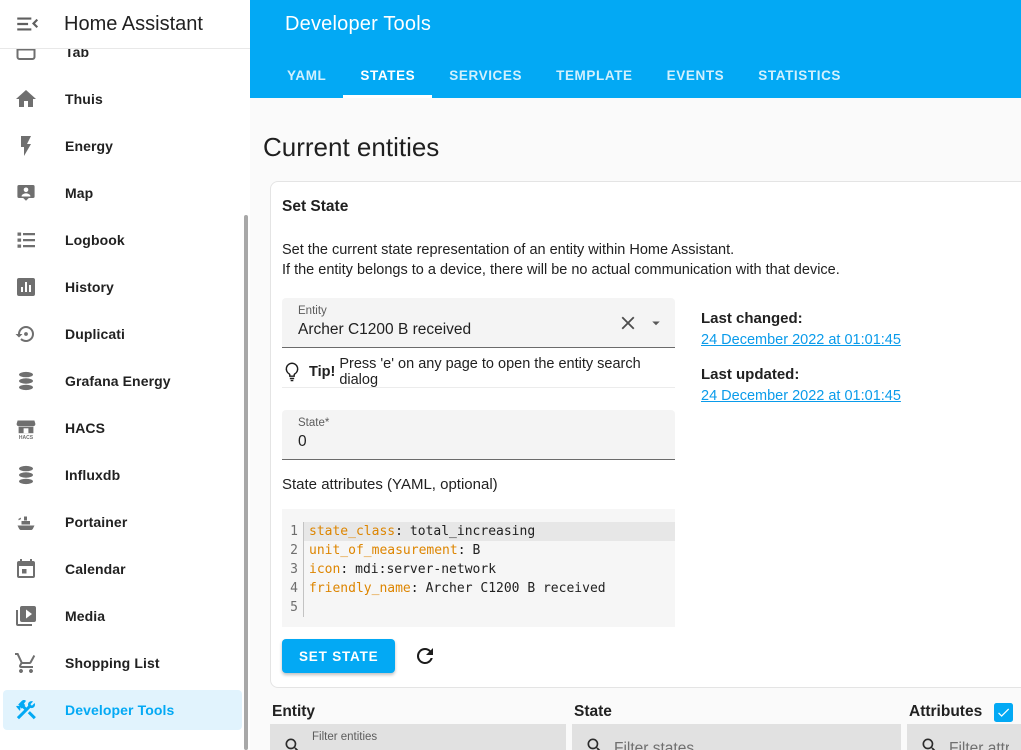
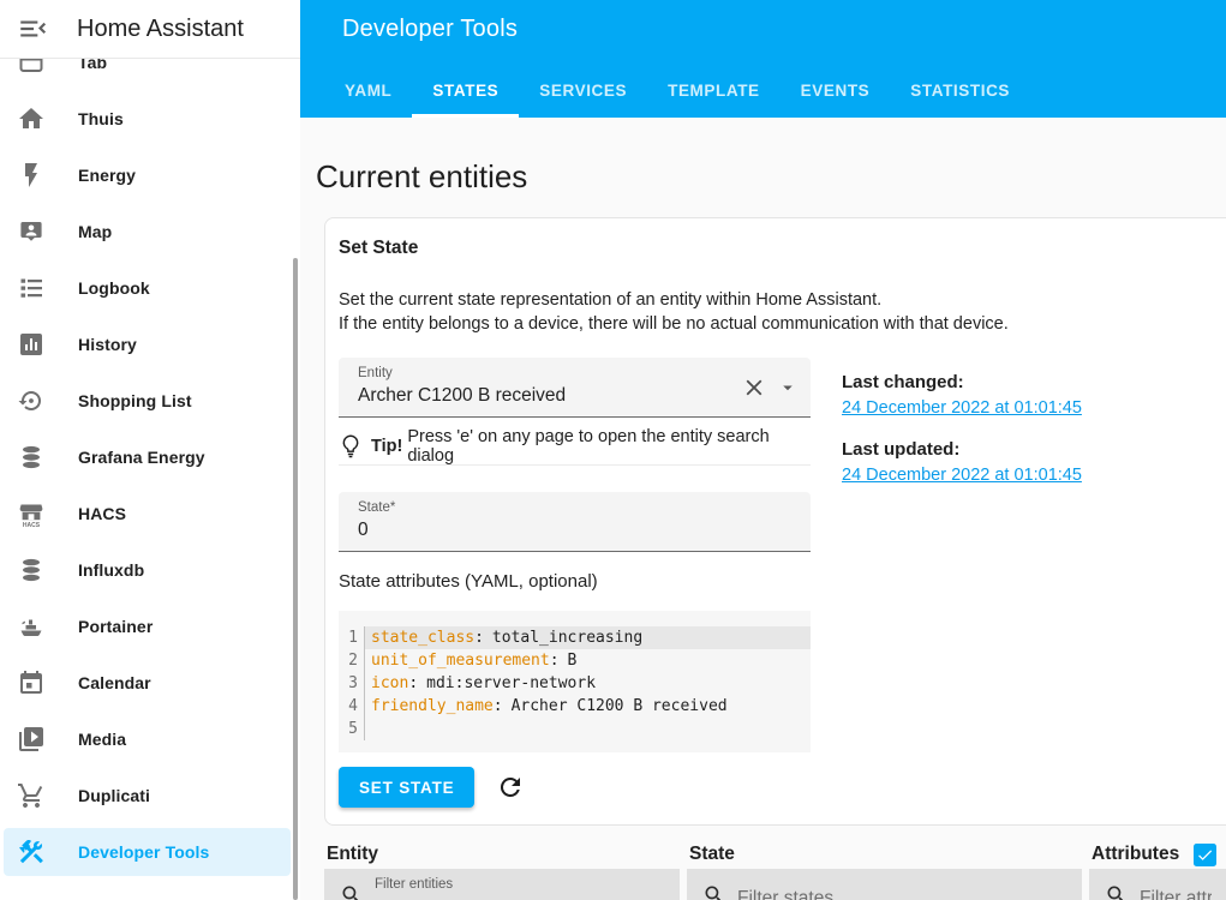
  Home Assistant
  Tab
  Thuis
  Energy
  Map
  Logbook
  History
- Duplicati
+ Shopping List
  Grafana Energy
  HACS
  Influxdb
  Portainer
  Calendar
  Media
- Shopping List
+ Duplicati
  Developer Tools
  Developer Tools
  YAML
  STATES
  SERVICES
  TEMPLATE
  EVENTS
  STATISTICS
  Current entities
  Set State
  Set the current state representation of an entity within Home Assistant.
  If the entity belongs to a device, there will be no actual communication with that device.
  Entity
  Archer C1200 B received
  Tip!
  Press 'e' on any page to open the entity search dialog
  State*
  0
  State attributes (YAML, optional)
  1
  state_class total_increasing
  2
  unit_of_measurement B
  3
  icon mdi:server-network
  4
  friendly_name Archer C1200 B received
  5
  SET STATE
  Last changed:
  24 December 2022 at 01:01:45
  Last updated:
  24 December 2022 at 01:01:45
  Entity
  Filter entities
  State
  Filter states
  Attributes
